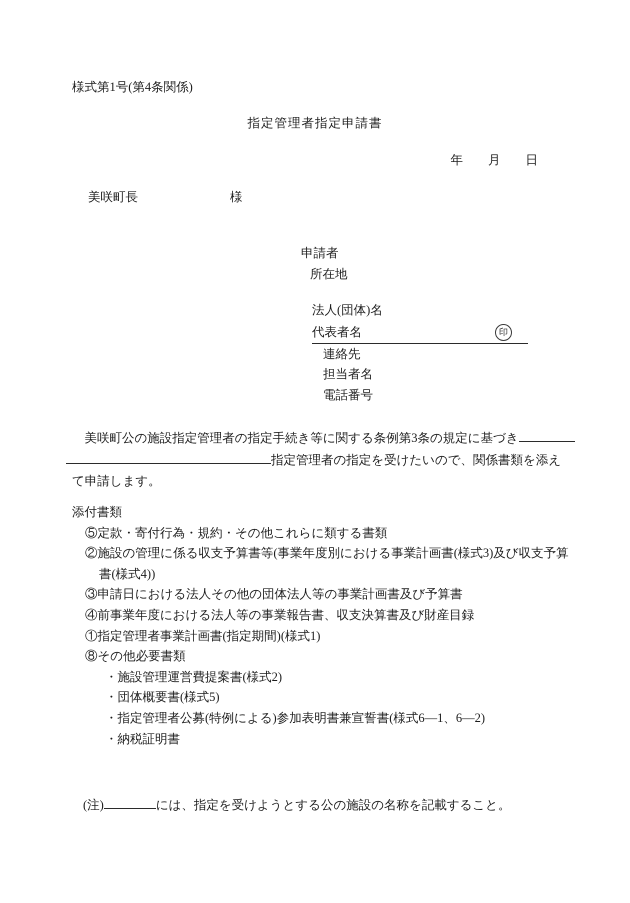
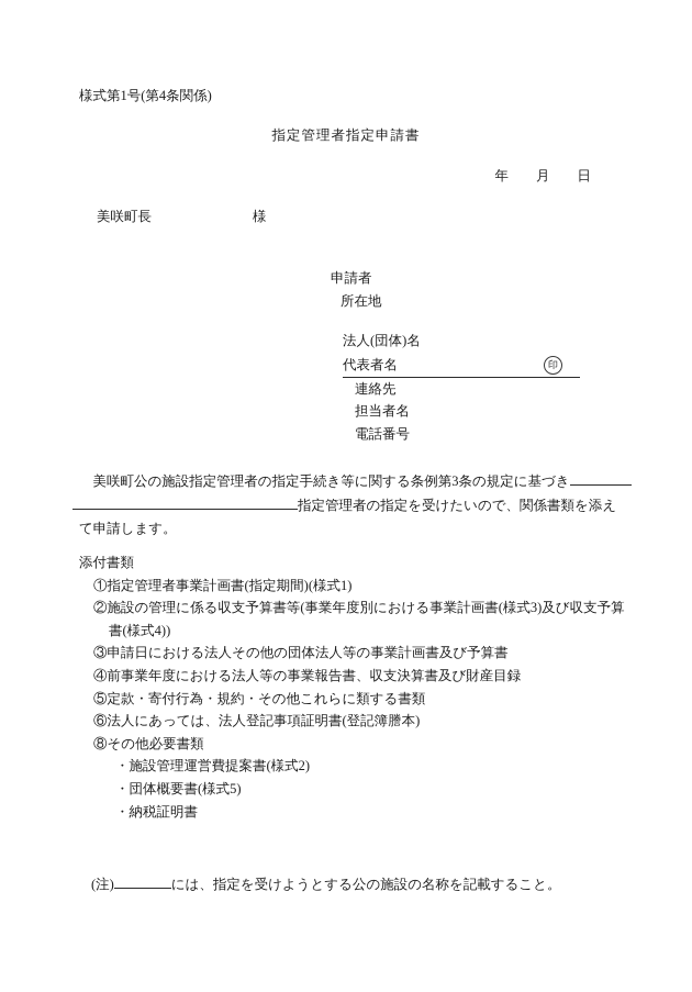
  様式第1号(第4条関係)
  指定管理者指定申請書
  年 月 日
  美咲町長 様
  申請者
  所在地
  法人(団体)名
  代表者名
  印
  連絡先
  担当者名
  電話番号
  美咲町公の施設指定管理者の指定手続き等に関する条例第3条の規定に基づき
  指定管理者の指定を受けたいので、関係書類を添え
  て申請します。
  添付書類
- ⑤定款・寄付行為・規約・その他これらに類する書類
+ ①指定管理者事業計画書(指定期間)(様式1)
  ②施設の管理に係る収支予算書等(事業年度別における事業計画書(様式3)及び収支予算
  書(様式4))
  ③申請日における法人その他の団体法人等の事業計画書及び予算書
  ④前事業年度における法人等の事業報告書、収支決算書及び財産目録
- ①指定管理者事業計画書(指定期間)(様式1)
+ ⑤定款・寄付行為・規約・その他これらに類する書類
+ ⑥法人にあっては、法人登記事項証明書(登記簿謄本)
  ⑧その他必要書類
  ・施設管理運営費提案書(様式2)
  ・団体概要書(様式5)
- ・指定管理者公募(特例による)参加表明書兼宣誓書(様式6―1、6―2)
  ・納税証明書
  (注) には、指定を受けようとする公の施設の名称を記載すること。
